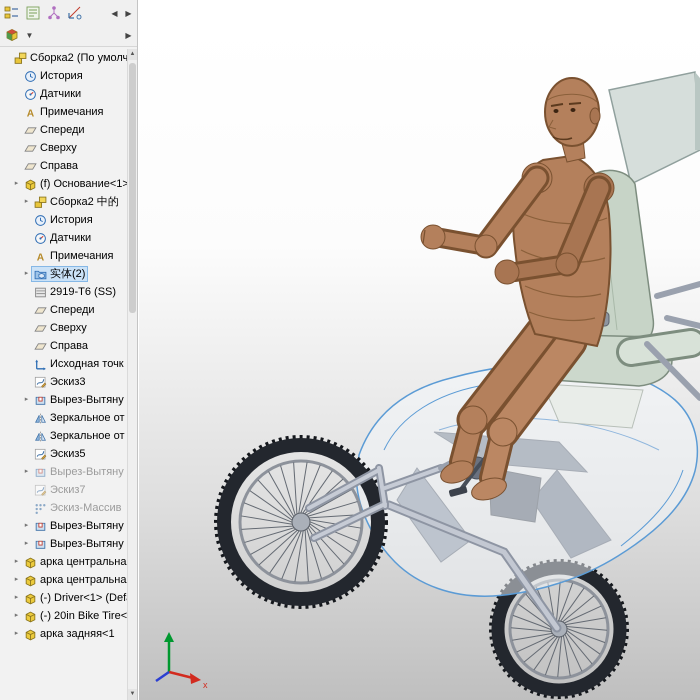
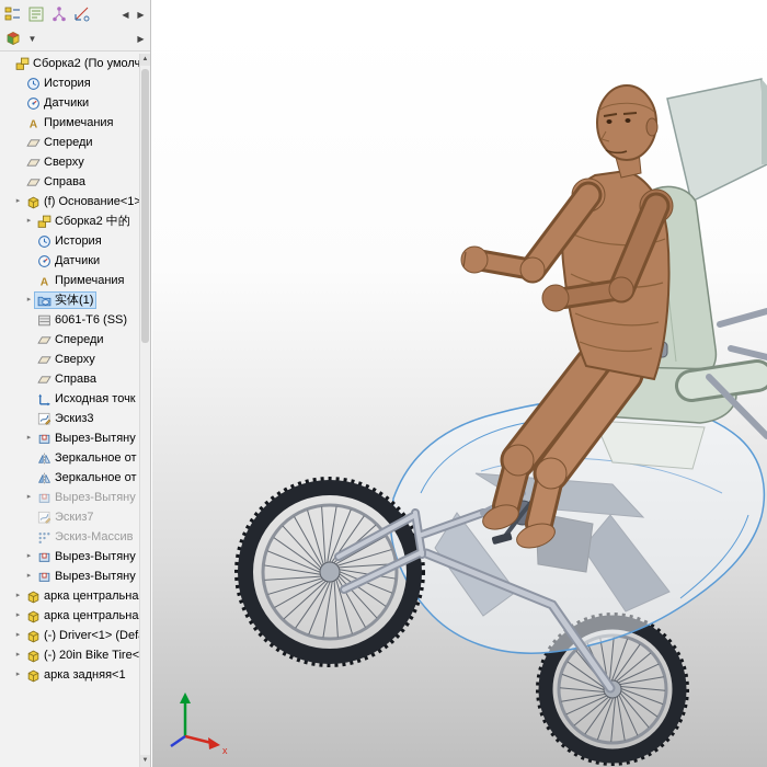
  ◀
  ▶
  ▼
  ▶
  Сборка2 (По умолч
  История
  Датчики
  A
  Примечания
  Спереди
  Сверху
  Справа
  (f) Основание<1>
  Сборка2 中的
  История
  Датчики
  A
  Примечания
- 实体(2)
+ 实体(1)
- 2919-T6 (SS)
+ 6061-T6 (SS)
  Спереди
  Сверху
  Справа
  Исходная точк
  Эскиз3
  Вырез-Вытяну
  Зеркальное от
  Зеркальное от
- Эскиз5
  Вырез-Вытяну
  Эскиз7
  Эскиз-Массив
  Вырез-Вытяну
  Вырез-Вытяну
  арка центральна
  арка центральна
  (-) Driver<1> (Def
  (-) 20in Bike Tire<
  арка задняя<1
  x
